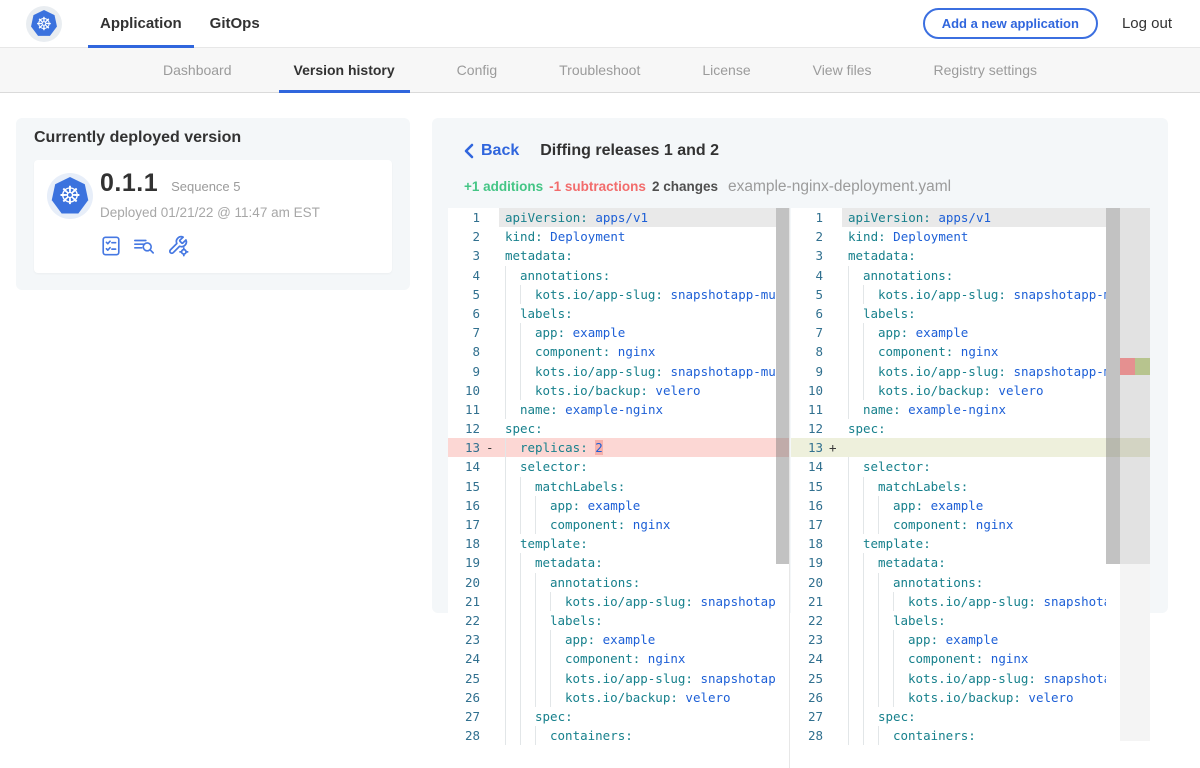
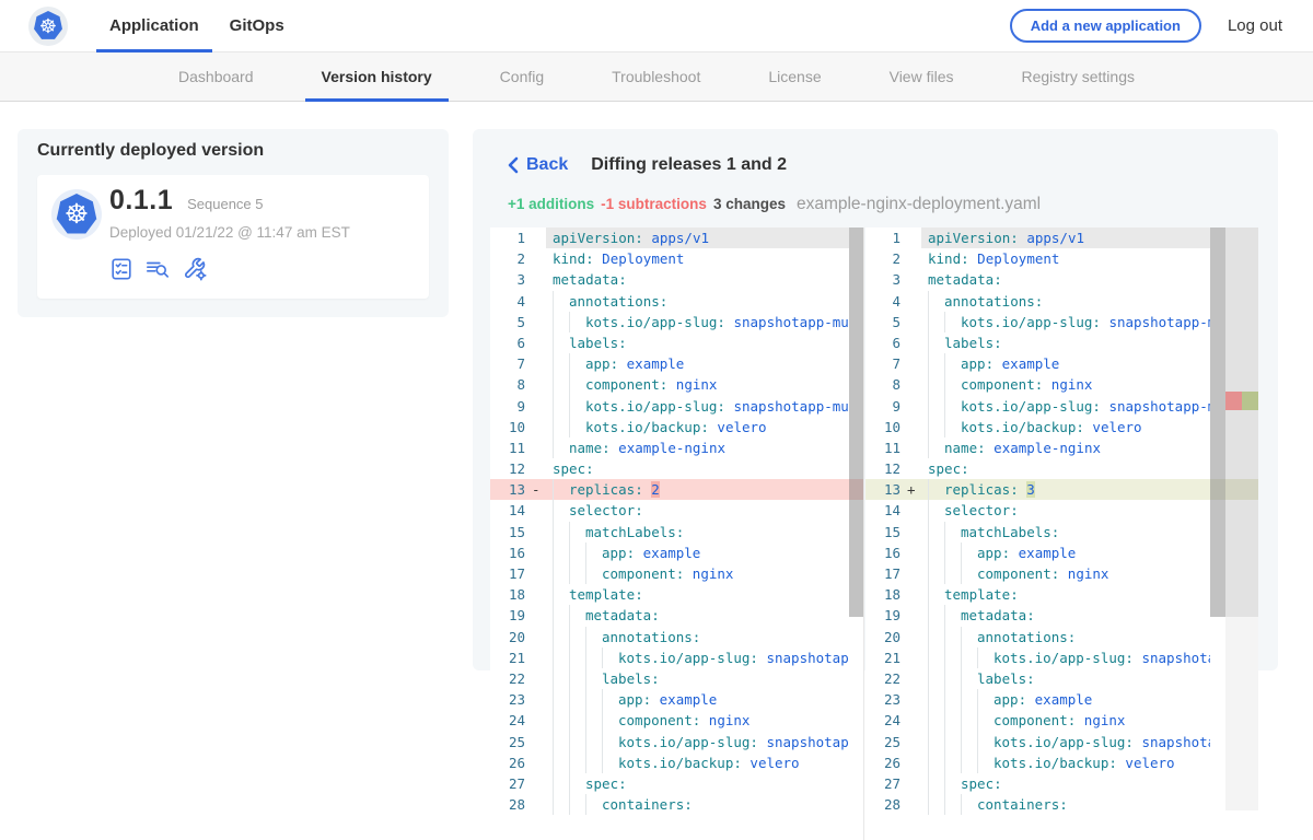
  ☸
  Application
  GitOps
  Add a new application
  Log out
  Dashboard
  Version history
  Config
  Troubleshoot
  License
  View files
  Registry settings
  Currently deployed version
  ☸
  0.1.1
  Sequence 5
  Deployed 01/21/22 @ 11:47 am EST
  Back
  Diffing releases 1 and 2
  +1 additions
  -1 subtractions
- 2 changes
+ 3 changes
  example-nginx-deployment.yaml
  1
  apiVersion: apps/v1
  2
  kind: Deployment
  3
  metadata:
  4
  annotations:
  5
  kots.io/app-slug: snapshotapp-mu
  6
  labels:
  7
  app: example
  8
  component: nginx
  9
  kots.io/app-slug: snapshotapp-mu
  10
  kots.io/backup: velero
  11
  name: example-nginx
  12
  spec:
  13
  -
  replicas: 2
  14
  selector:
  15
  matchLabels:
  16
  app: example
  17
  component: nginx
  18
  template:
  19
  metadata:
  20
  annotations:
  21
  kots.io/app-slug: snapshotap
  22
  labels:
  23
  app: example
  24
  component: nginx
  25
  kots.io/app-slug: snapshotap
  26
  kots.io/backup: velero
  27
  spec:
  28
  containers:
  1
  apiVersion: apps/v1
  2
  kind: Deployment
  3
  metadata:
  4
  annotations:
  5
  kots.io/app-slug: snapshotapp-
  6
  labels:
  7
  app: example
  8
  component: nginx
  9
  kots.io/app-slug: snapshotapp-
  10
  kots.io/backup: velero
  11
  name: example-nginx
  12
  spec:
  13
  +
+ replicas: 3
  14
  selector:
  15
  matchLabels:
  16
  app: example
  17
  component: nginx
  18
  template:
  19
  metadata:
  20
  annotations:
  21
  kots.io/app-slug: snapshot
  22
  labels:
  23
  app: example
  24
  component: nginx
  25
  kots.io/app-slug: snapshot
  26
  kots.io/backup: velero
  27
  spec:
  28
  containers:
